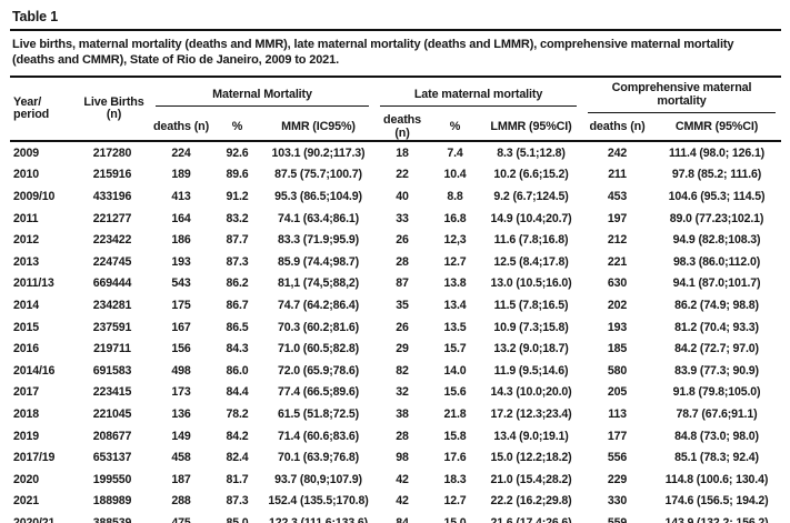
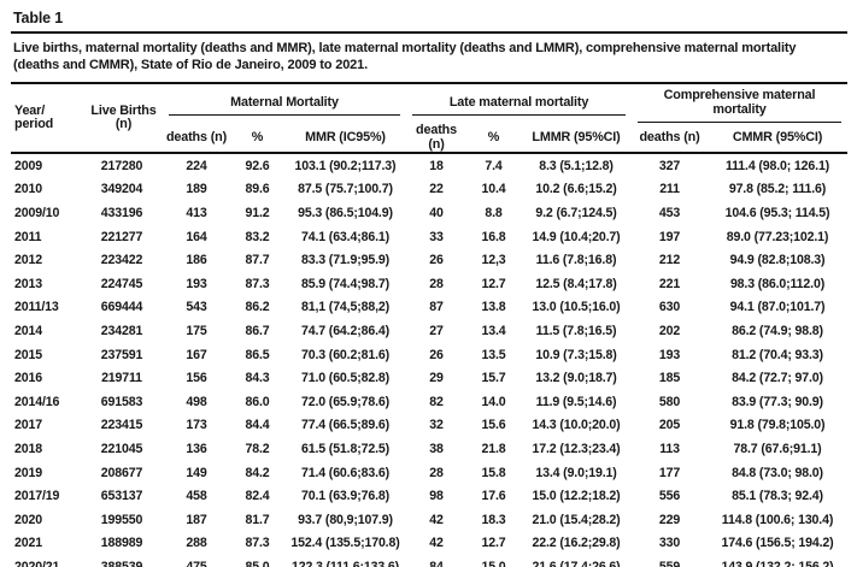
  Table 1
  Live births, maternal mortality (deaths and MMR), late maternal mortality (deaths and LMMR), comprehensive maternal mortality (deaths and CMMR), State of Rio de Janeiro, 2009 to 2021.
  Year/ period	Live Births (n)	Maternal Mortality	Late maternal mortality	Comprehensive maternal mortality
  deaths (n)	%	MMR (IC95%)	deaths (n)	%	LMMR (95%CI)	deaths (n)	CMMR (95%CI)
- 2009	217280	224	92.6	103.1 (90.2;117.3)	18	7.4	8.3 (5.1;12.8)	242	111.4 (98.0; 126.1)
+ 2009	217280	224	92.6	103.1 (90.2;117.3)	18	7.4	8.3 (5.1;12.8)	327	111.4 (98.0; 126.1)
- 2010	215916	189	89.6	87.5 (75.7;100.7)	22	10.4	10.2 (6.6;15.2)	211	97.8 (85.2; 111.6)
+ 2010	349204	189	89.6	87.5 (75.7;100.7)	22	10.4	10.2 (6.6;15.2)	211	97.8 (85.2; 111.6)
  2009/10	433196	413	91.2	95.3 (86.5;104.9)	40	8.8	9.2 (6.7;124.5)	453	104.6 (95.3; 114.5)
  2011	221277	164	83.2	74.1 (63.4;86.1)	33	16.8	14.9 (10.4;20.7)	197	89.0 (77.23;102.1)
  2012	223422	186	87.7	83.3 (71.9;95.9)	26	12,3	11.6 (7.8;16.8)	212	94.9 (82.8;108.3)
  2013	224745	193	87.3	85.9 (74.4;98.7)	28	12.7	12.5 (8.4;17.8)	221	98.3 (86.0;112.0)
  2011/13	669444	543	86.2	81,1 (74,5;88,2)	87	13.8	13.0 (10.5;16.0)	630	94.1 (87.0;101.7)
- 2014	234281	175	86.7	74.7 (64.2;86.4)	35	13.4	11.5 (7.8;16.5)	202	86.2 (74.9; 98.8)
+ 2014	234281	175	86.7	74.7 (64.2;86.4)	27	13.4	11.5 (7.8;16.5)	202	86.2 (74.9; 98.8)
  2015	237591	167	86.5	70.3 (60.2;81.6)	26	13.5	10.9 (7.3;15.8)	193	81.2 (70.4; 93.3)
  2016	219711	156	84.3	71.0 (60.5;82.8)	29	15.7	13.2 (9.0;18.7)	185	84.2 (72.7; 97.0)
  2014/16	691583	498	86.0	72.0 (65.9;78.6)	82	14.0	11.9 (9.5;14.6)	580	83.9 (77.3; 90.9)
  2017	223415	173	84.4	77.4 (66.5;89.6)	32	15.6	14.3 (10.0;20.0)	205	91.8 (79.8;105.0)
  2018	221045	136	78.2	61.5 (51.8;72.5)	38	21.8	17.2 (12.3;23.4)	113	78.7 (67.6;91.1)
  2019	208677	149	84.2	71.4 (60.6;83.6)	28	15.8	13.4 (9.0;19.1)	177	84.8 (73.0; 98.0)
  2017/19	653137	458	82.4	70.1 (63.9;76.8)	98	17.6	15.0 (12.2;18.2)	556	85.1 (78.3; 92.4)
  2020	199550	187	81.7	93.7 (80,9;107.9)	42	18.3	21.0 (15.4;28.2)	229	114.8 (100.6; 130.4)
  2021	188989	288	87.3	152.4 (135.5;170.8)	42	12.7	22.2 (16.2;29.8)	330	174.6 (156.5; 194.2)
